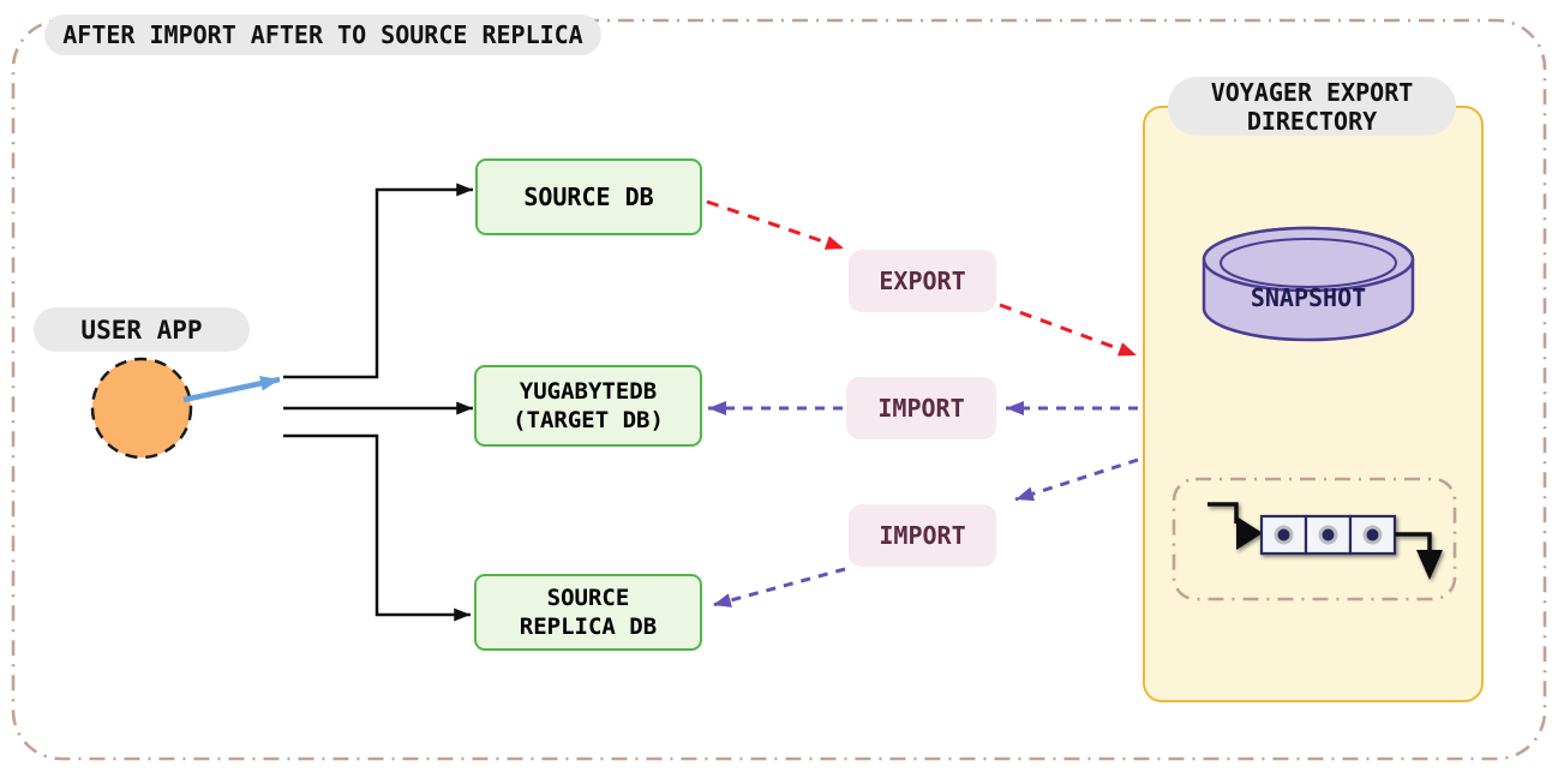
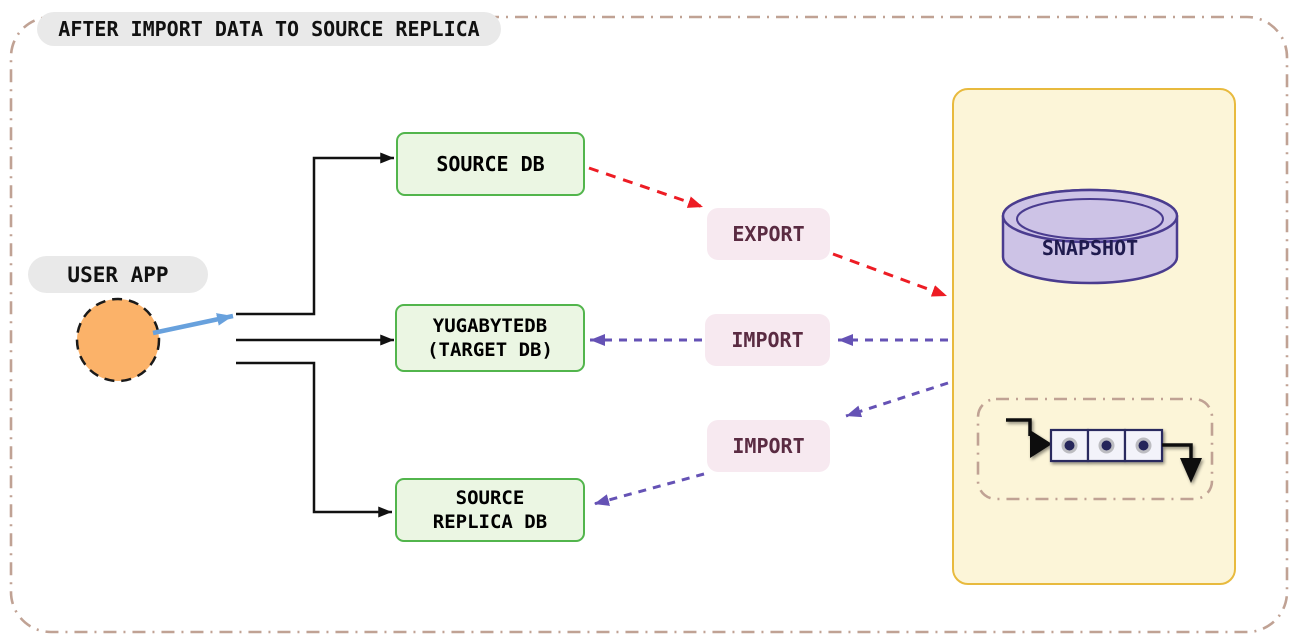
- AFTER IMPORT AFTER TO SOURCE REPLICA
+ AFTER IMPORT DATA TO SOURCE REPLICA
  USER APP
  SOURCE DB
  YUGABYTEDB
  (TARGET DB)
  SOURCE
  REPLICA DB
  EXPORT
  IMPORT
  IMPORT
- VOYAGER EXPORT
- DIRECTORY
  SNAPSHOT
